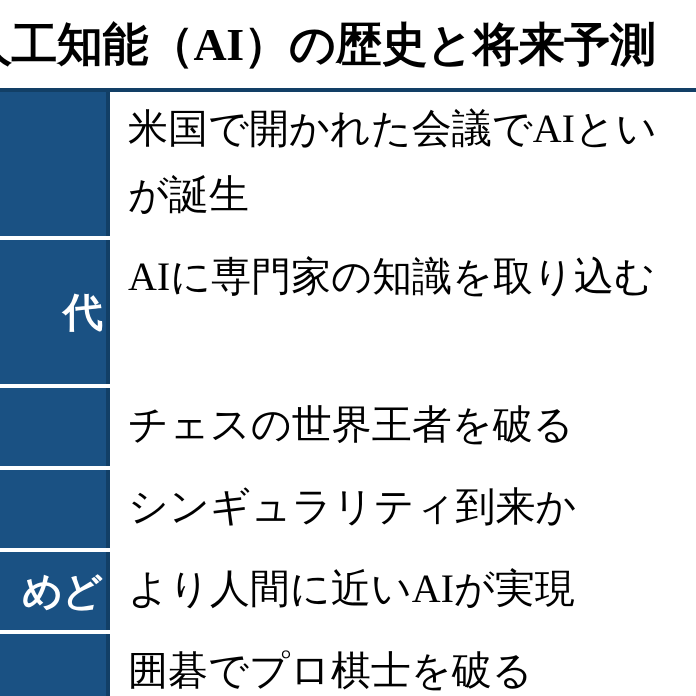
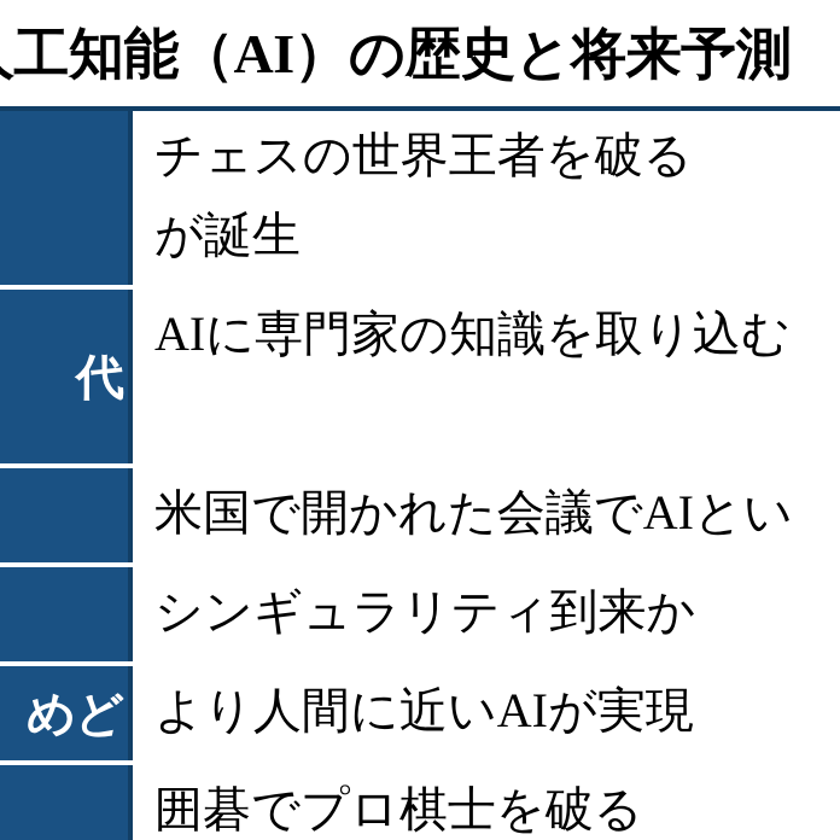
  工知能（AI）の歴史と将来予測
- 米国で開かれた会議でAIとい
+ チェスの世界王者を破る
  が誕生
  代
  AIに専門家の知識を取り込む
- チェスの世界王者を破る
+ 米国で開かれた会議でAIとい
  シンギュラリティ到来か
  めど
  より人間に近いAIが実現
  囲碁でプロ棋士を破る
